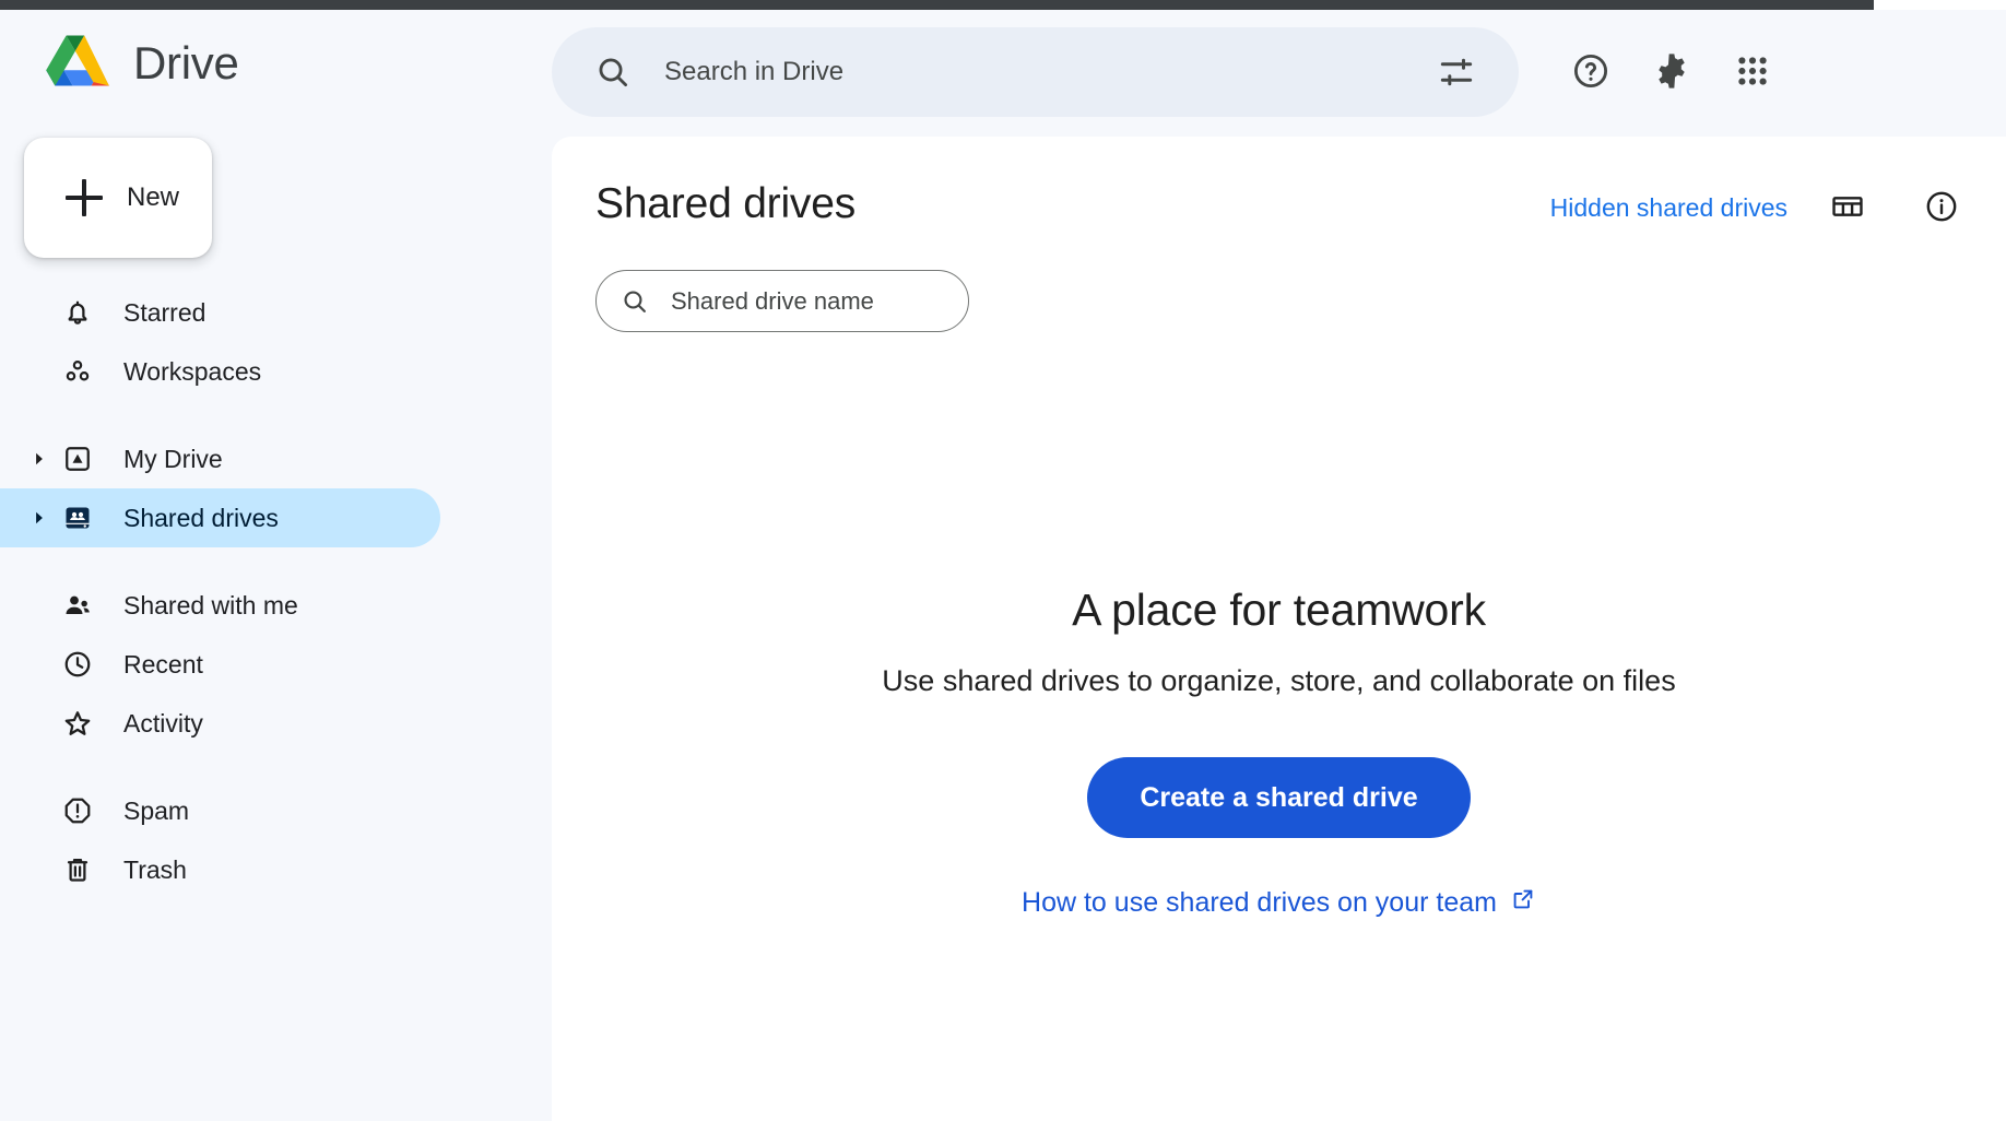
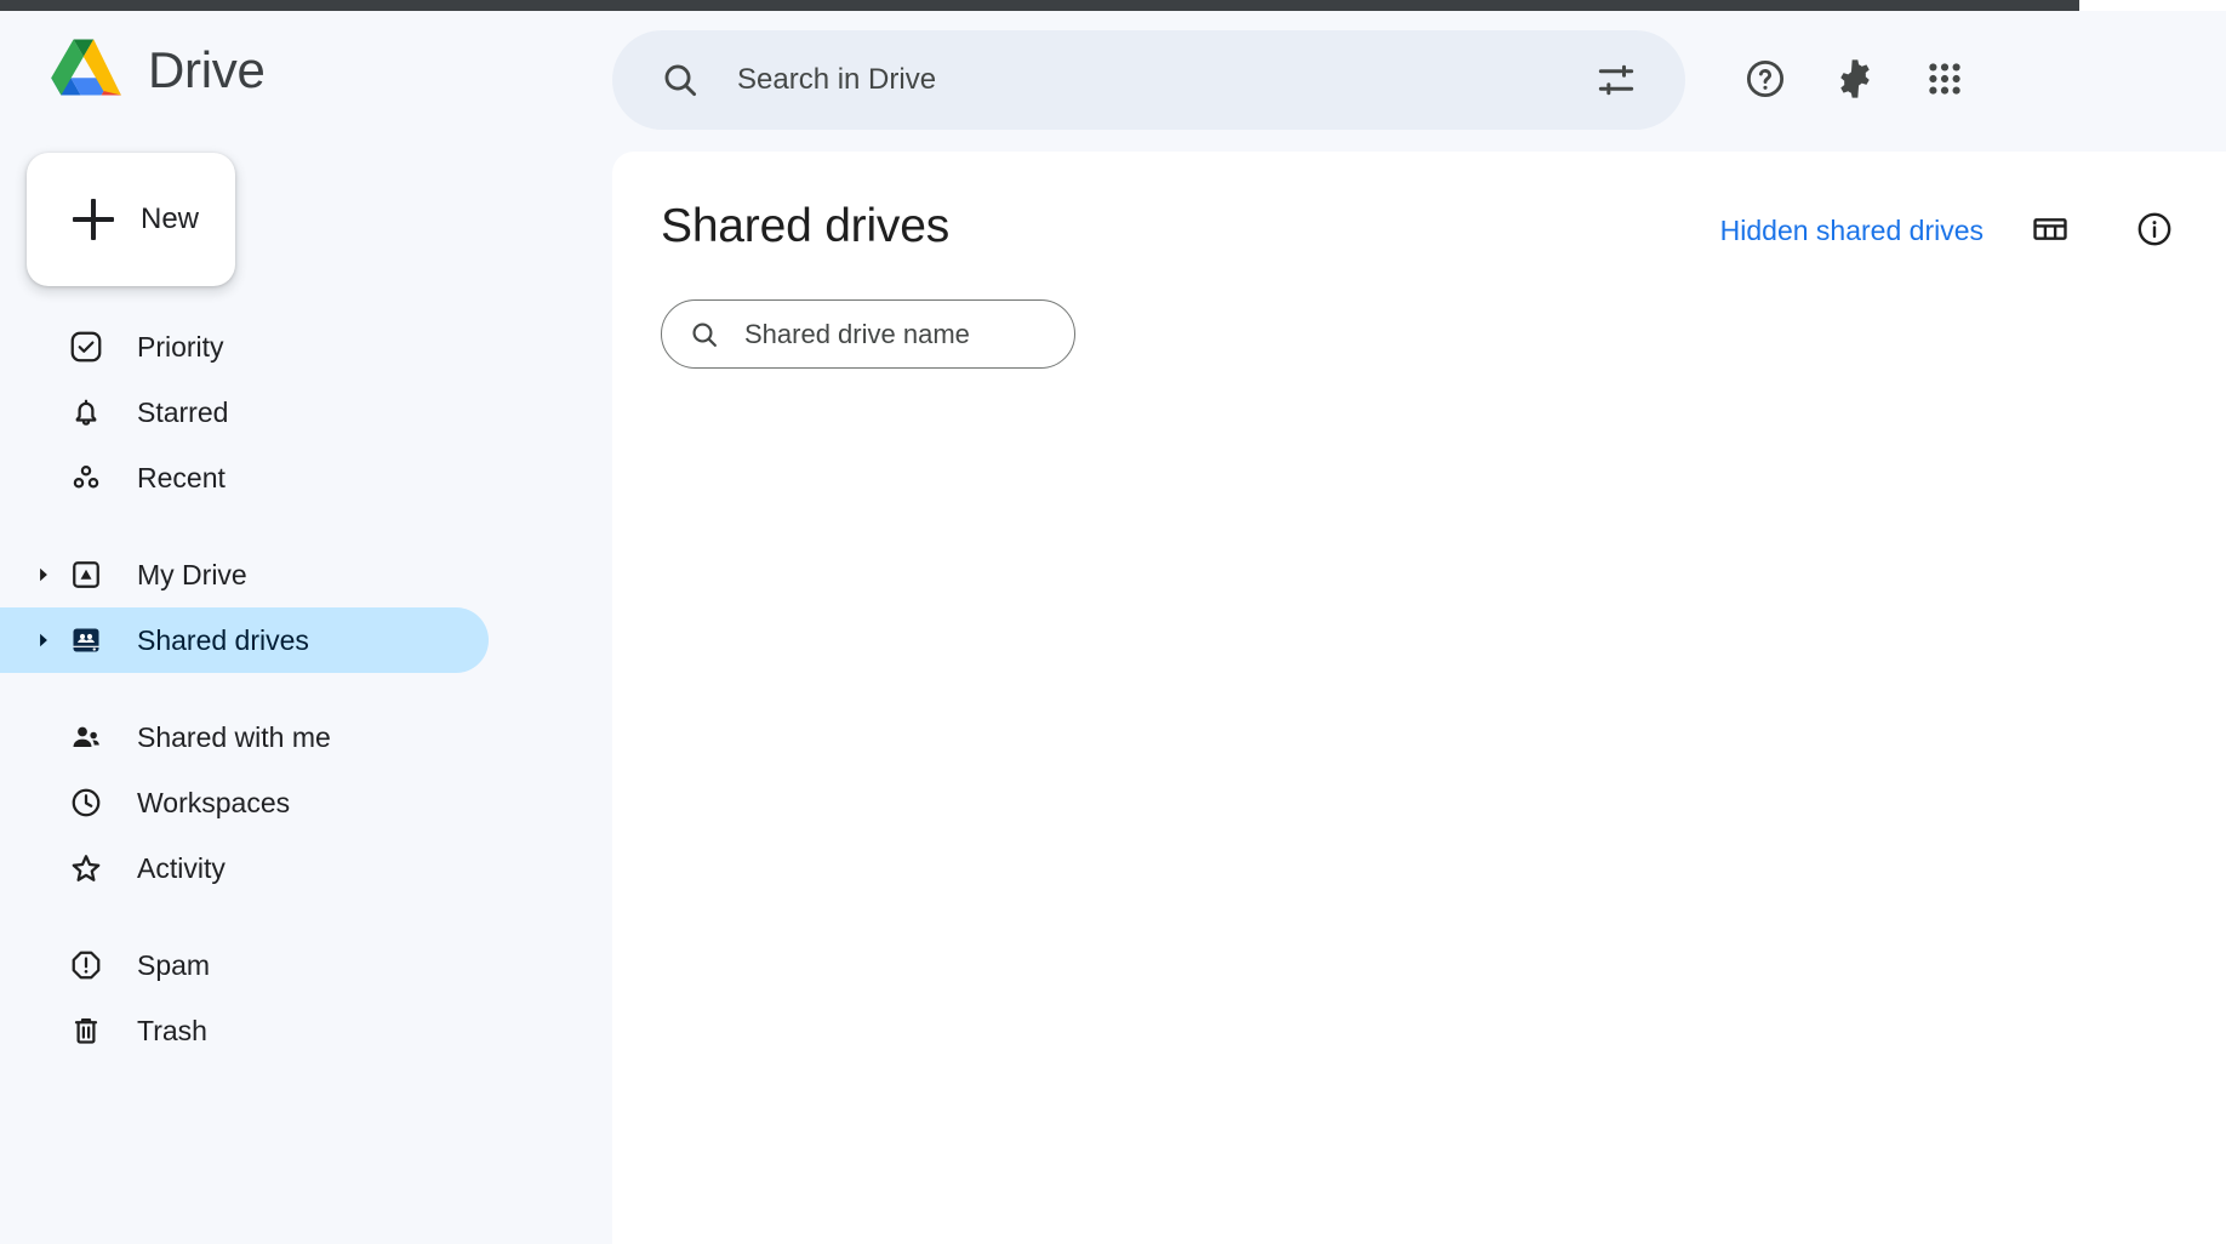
  Drive
  New
+ Priority
  Starred
- Workspaces
+ Recent
  My Drive
  Shared drives
  Shared with me
- Recent
+ Workspaces
  Activity
  Spam
  Trash
  Search in Drive
  Shared drives
  Hidden shared drives
  Shared drive name
- A place for teamwork
- Use shared drives to organize, store, and collaborate on files
- Create a shared drive
- How to use shared drives on your team
